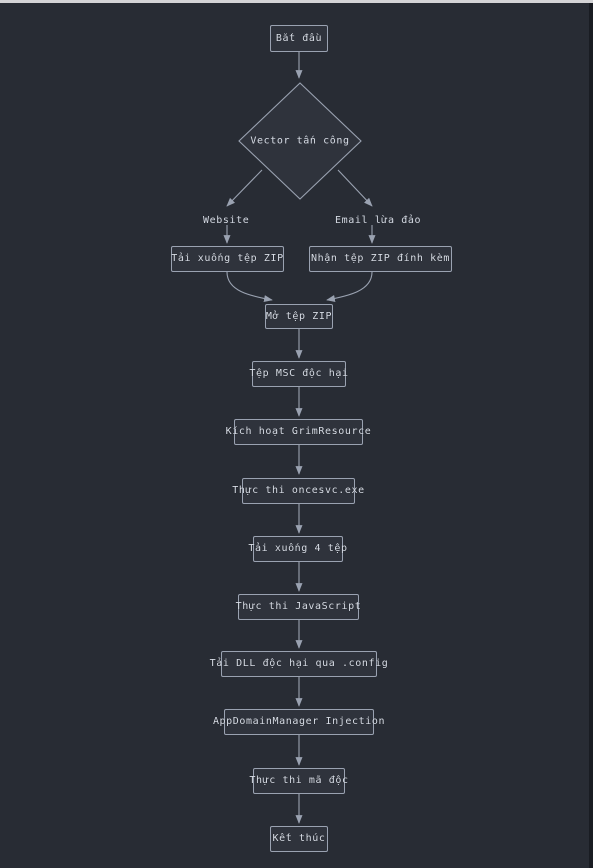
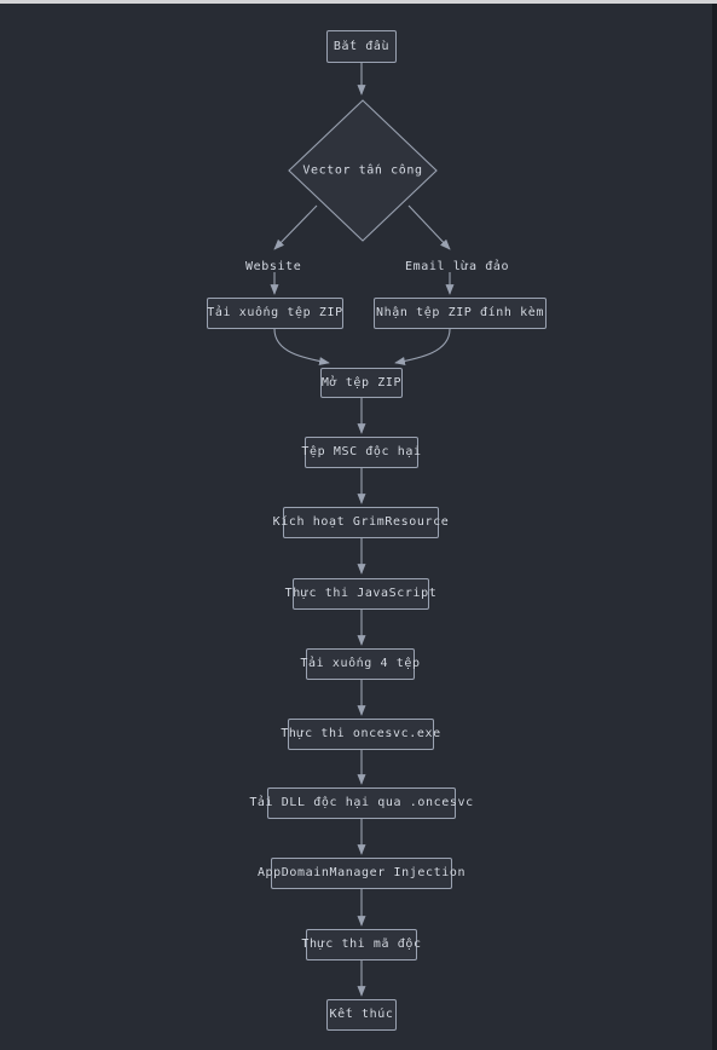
  Bắt đầu
  Vector tấn công
  Tải xuống tệp ZIP
  Nhận tệp ZIP đính kèm
  Mở tệp ZIP
  Tệp MSC độc hại
  Kích hoạt GrimResource
- Thực thi oncesvc.exe
+ Thực thi JavaScript
  Tải xuống 4 tệp
- Thực thi JavaScript
+ Thực thi oncesvc.exe
- Tải DLL độc hại qua .config
+ Tải DLL độc hại qua .oncesvc
  AppDomainManager Injection
  Thực thi mã độc
  Kết thúc
  Website
  Email lừa đảo
